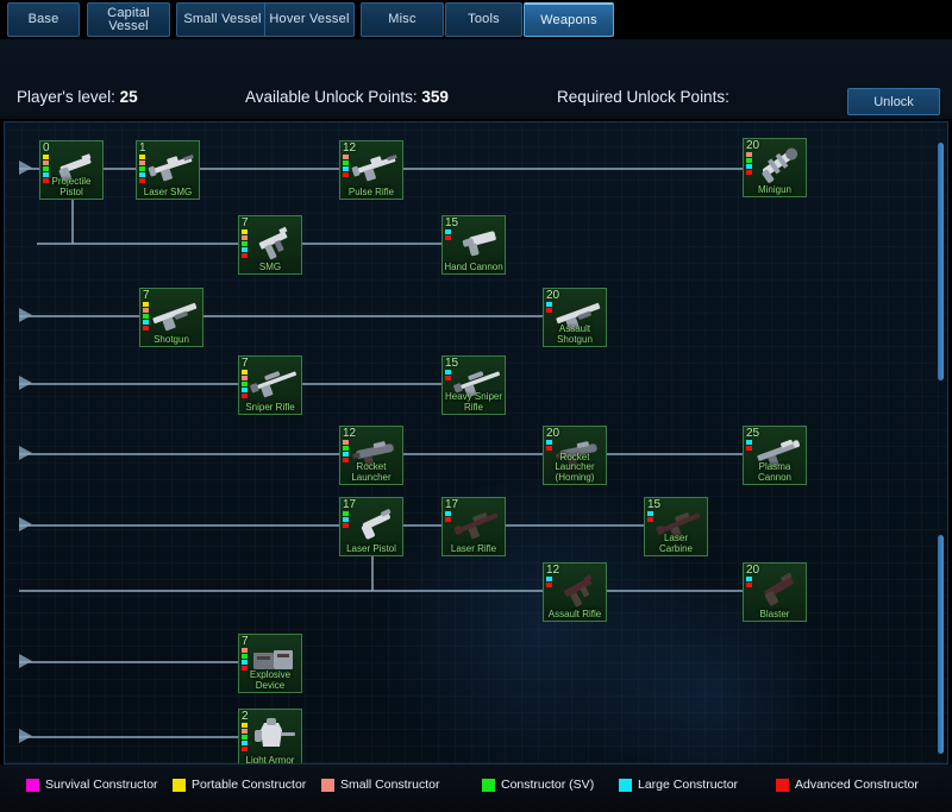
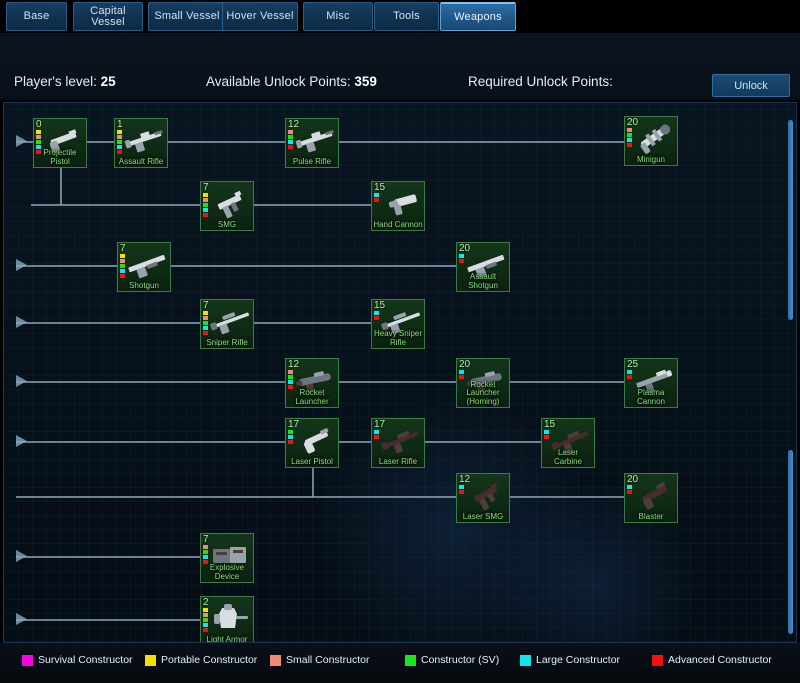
  Base
  Capital Vessel
  Small Vessel
  Hover Vessel
  Misc
  Tools
  Weapons
  Player's level: 25
  Available Unlock Points: 359
  Required Unlock Points:
  Unlock
  0
  Projectile Pistol
  1
- Laser SMG
+ Assault Rifle
  12
  Pulse Rifle
  20
  Minigun
  7
  SMG
  15
  Hand Cannon
  7
  Shotgun
  20
  Assault Shotgun
  7
  Sniper Rifle
  15
  Heavy Sniper Rifle
  12
  Rocket Launcher
  20
  Rocket Launcher (Homing)
  25
  Plasma Cannon
  17
  Laser Pistol
  17
  Laser Rifle
  15
  Laser Carbine
  12
- Assault Rifle
+ Laser SMG
  20
  Blaster
  7
  Explosive Device
  2
  Light Armor
  Survival Constructor
  Portable Constructor
  Small Constructor
  Constructor (SV)
  Large Constructor
  Advanced Constructor
